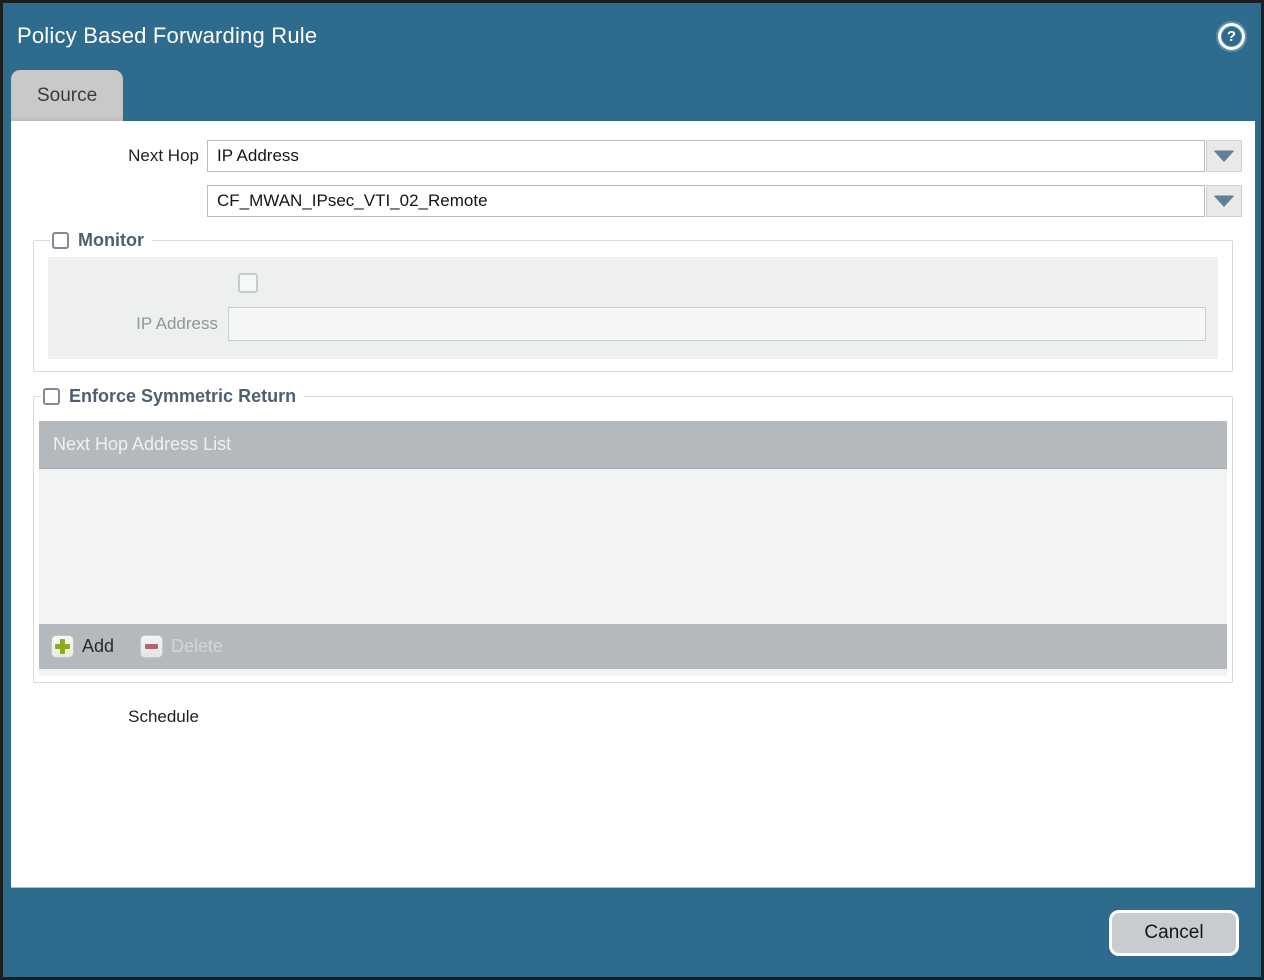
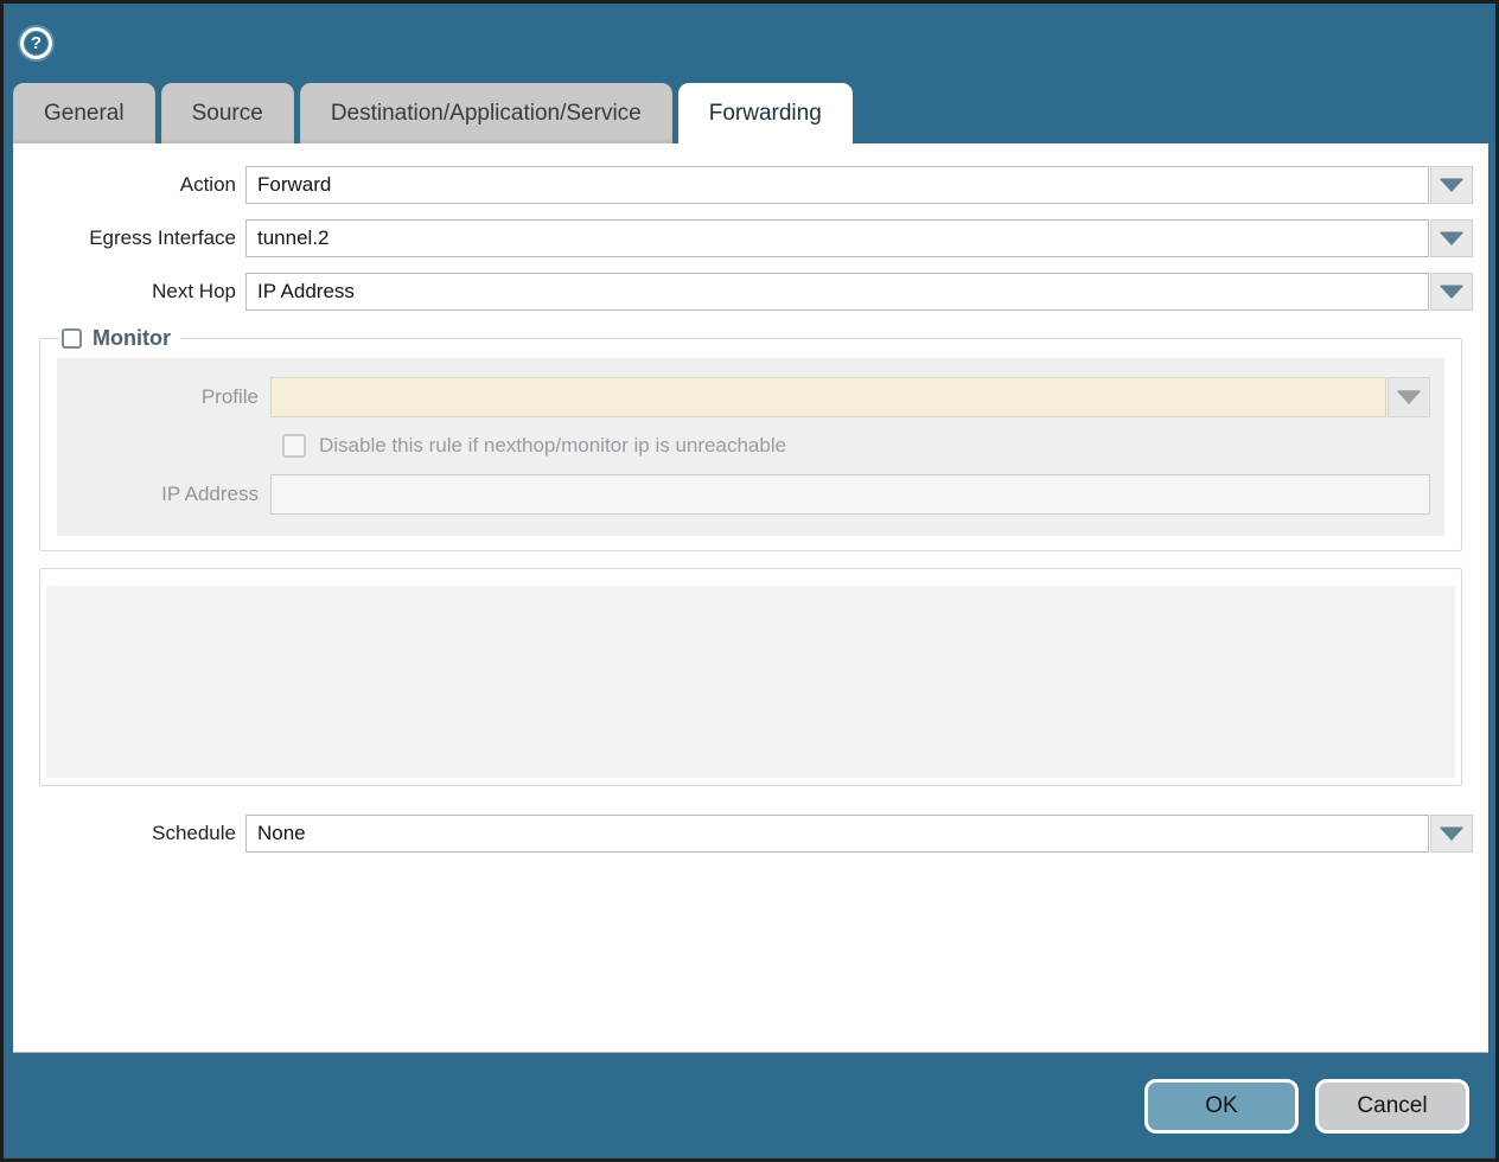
- Policy Based Forwarding Rule
  ?
+ General
  Source
+ Destination/Application/Service
+ Forwarding
+ Action
+ Forward
+ Egress Interface
+ tunnel.2
  Next Hop
  IP Address
- CF_MWAN_IPsec_VTI_02_Remote
  Monitor
+ Profile
+ Disable this rule if nexthop/monitor ip is unreachable
  IP Address
- Enforce Symmetric Return
- Next Hop Address List
- Add
- Delete
  Schedule
+ None
+ OK
  Cancel
